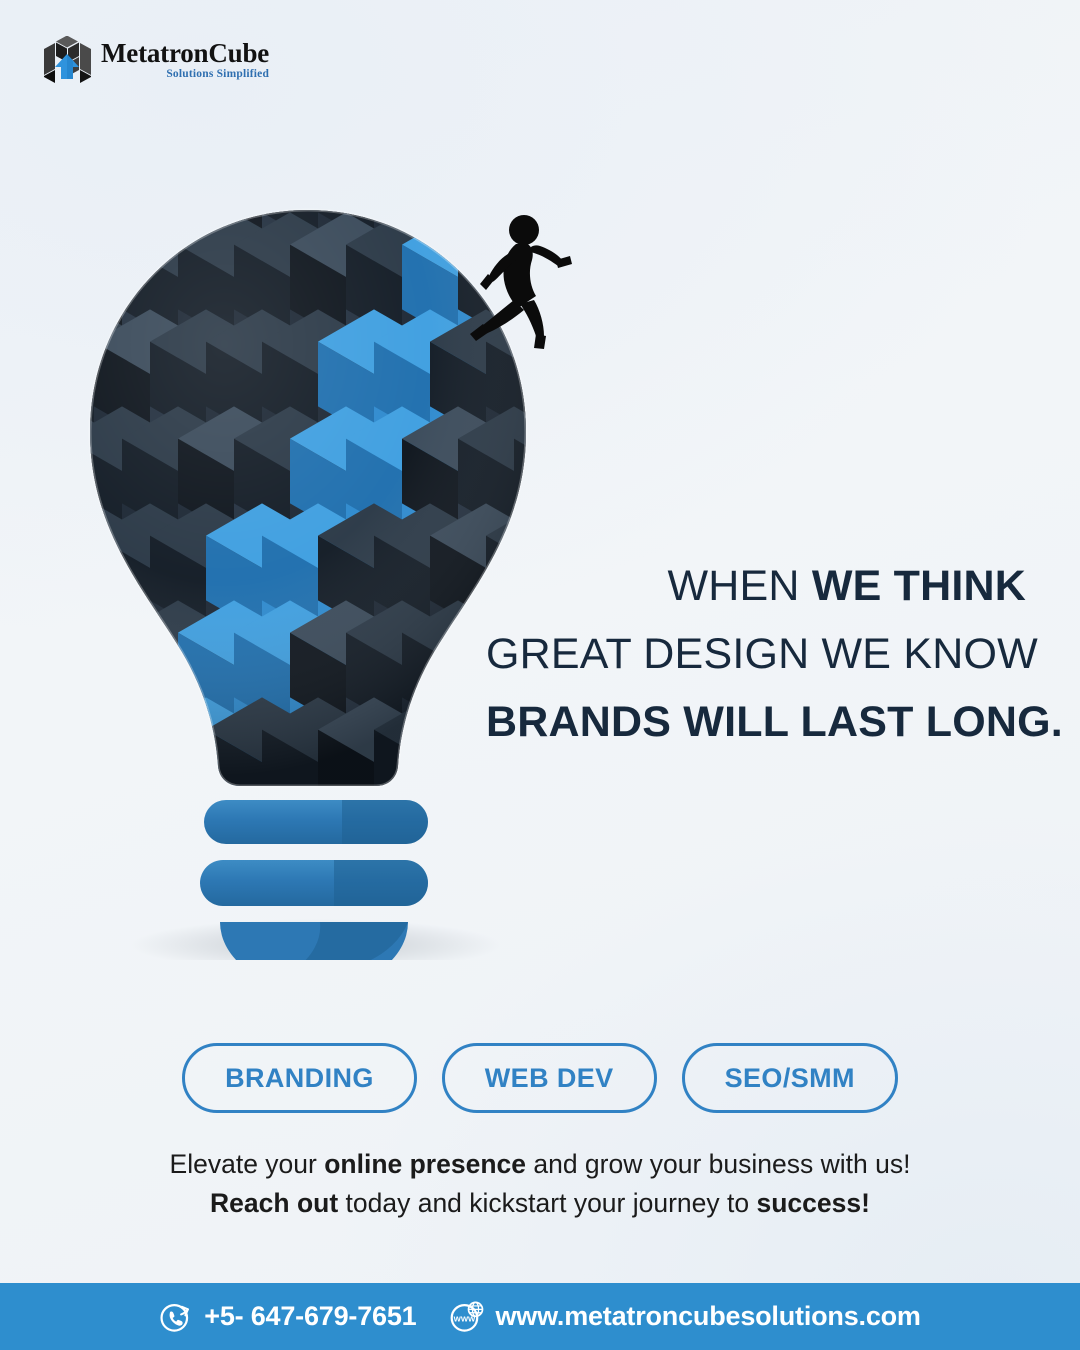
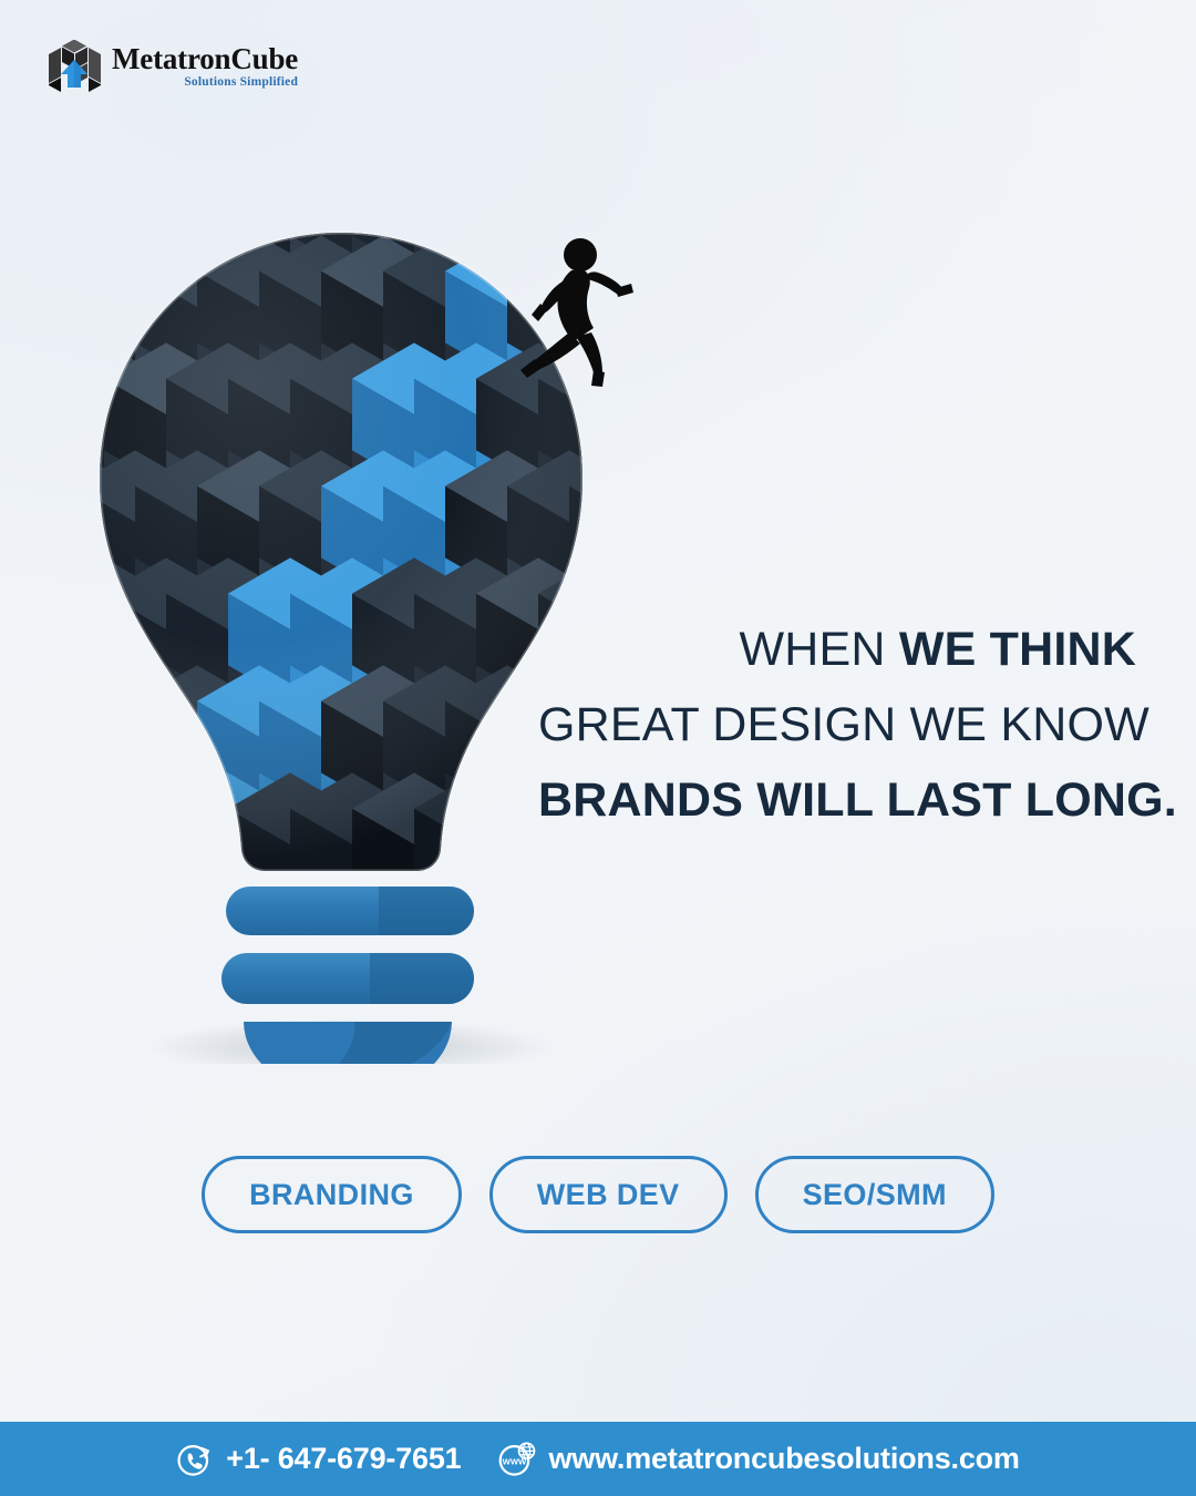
  MetatronCube
  Solutions Simplified
  WHEN WE THINK
  GREAT DESIGN WE KNOW
  BRANDS WILL LAST LONG.
  BRANDING
  WEB DEV
  SEO/SMM
- Elevate your online presence and grow your business with us!
- Reach out today and kickstart your journey to success!
- +5- 647-679-7651
+ +1- 647-679-7651
  WWW
  www.metatroncubesolutions.com
